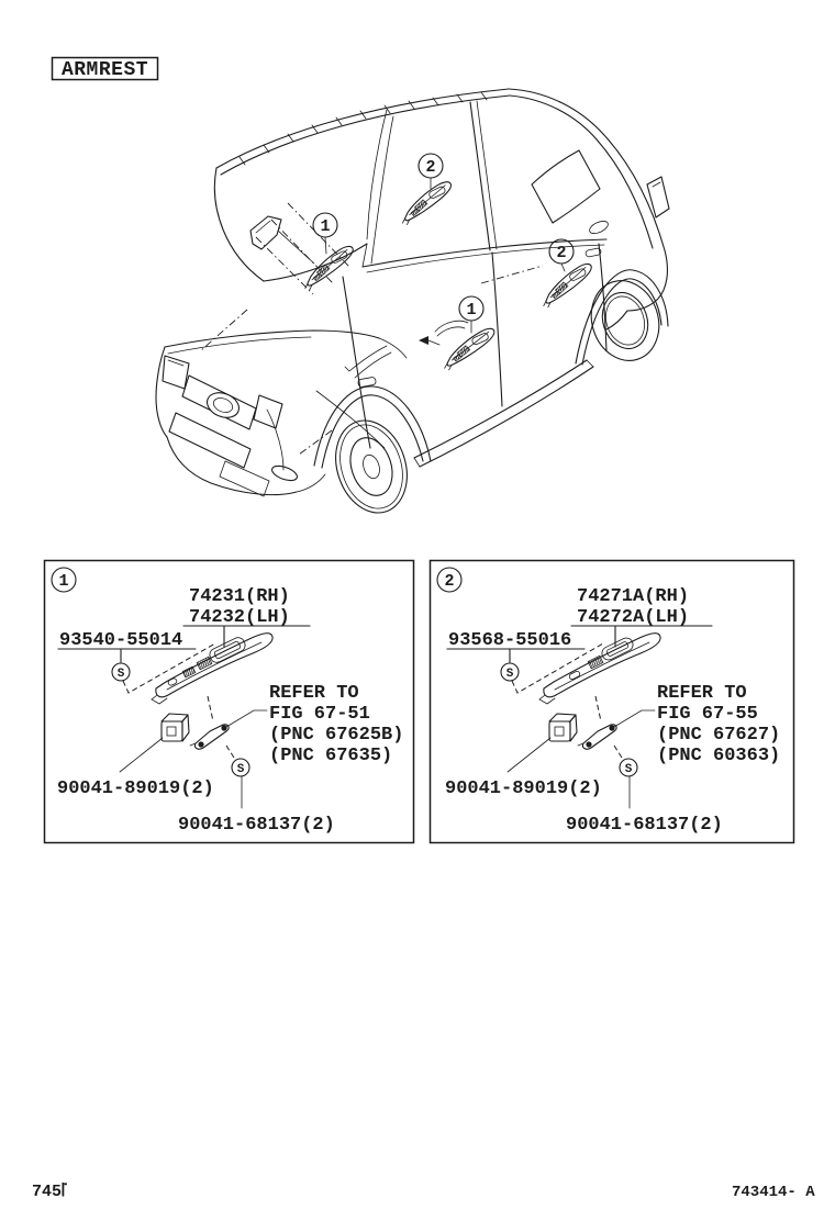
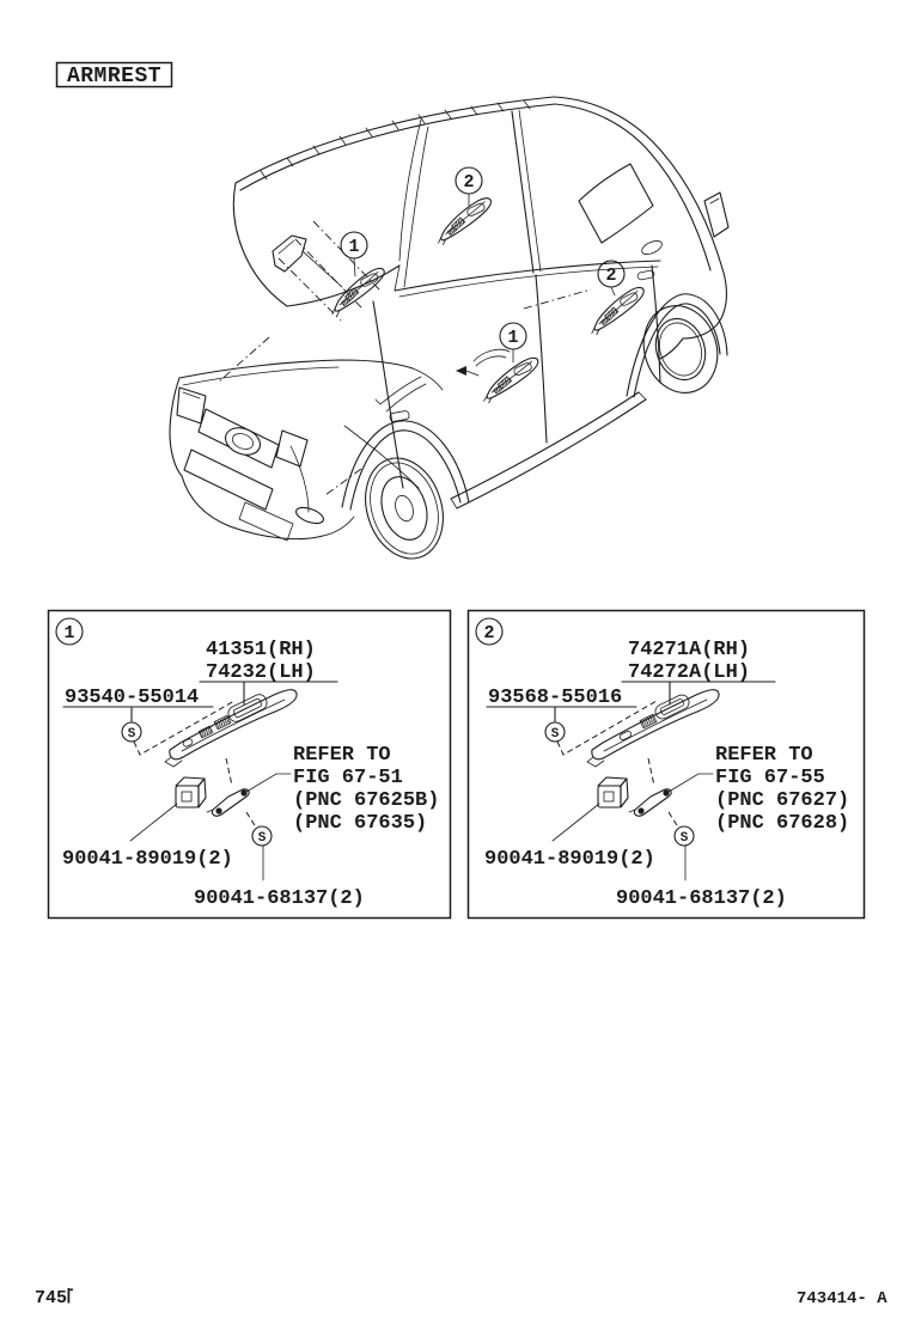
  ARMREST
  2
  1
  2
  1
  1
- 74231(RH)
+ 41351(RH)
  74232(LH)
  93540-55014
  S
  S
  REFER TO
  FIG 67-51
  (PNC 67625B)
  (PNC 67635)
  90041-89019(2)
  90041-68137(2)
  2
  74271A(RH)
  74272A(LH)
  93568-55016
  S
  S
  REFER TO
  FIG 67-55
  (PNC 67627)
- (PNC 60363)
+ (PNC 67628)
  90041-89019(2)
  90041-68137(2)
  745
  743414- A
